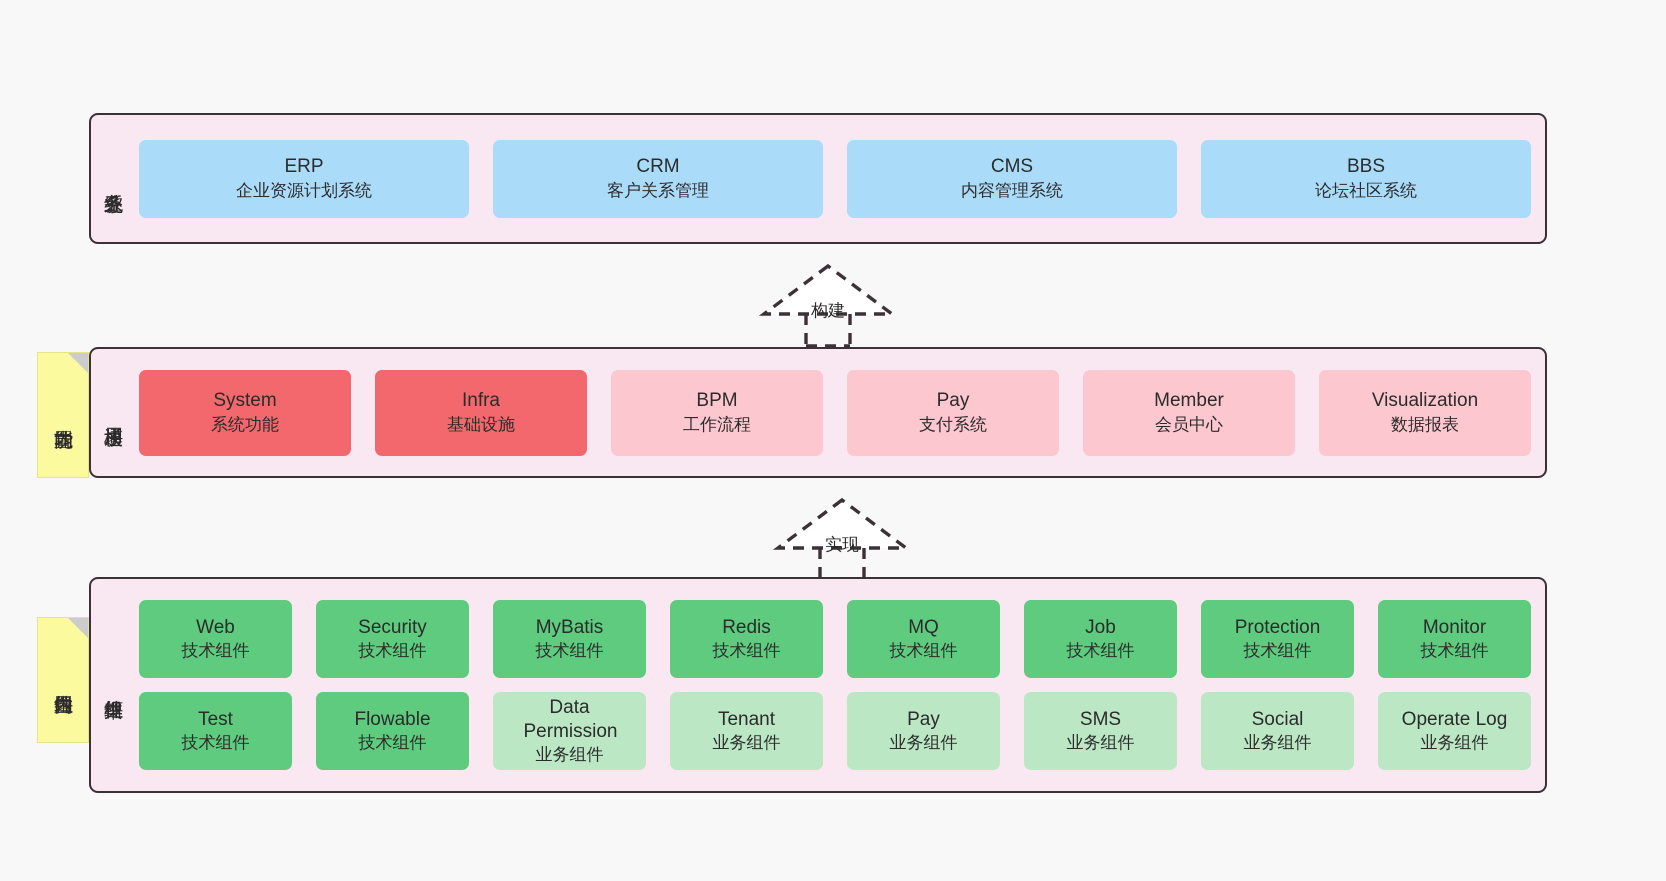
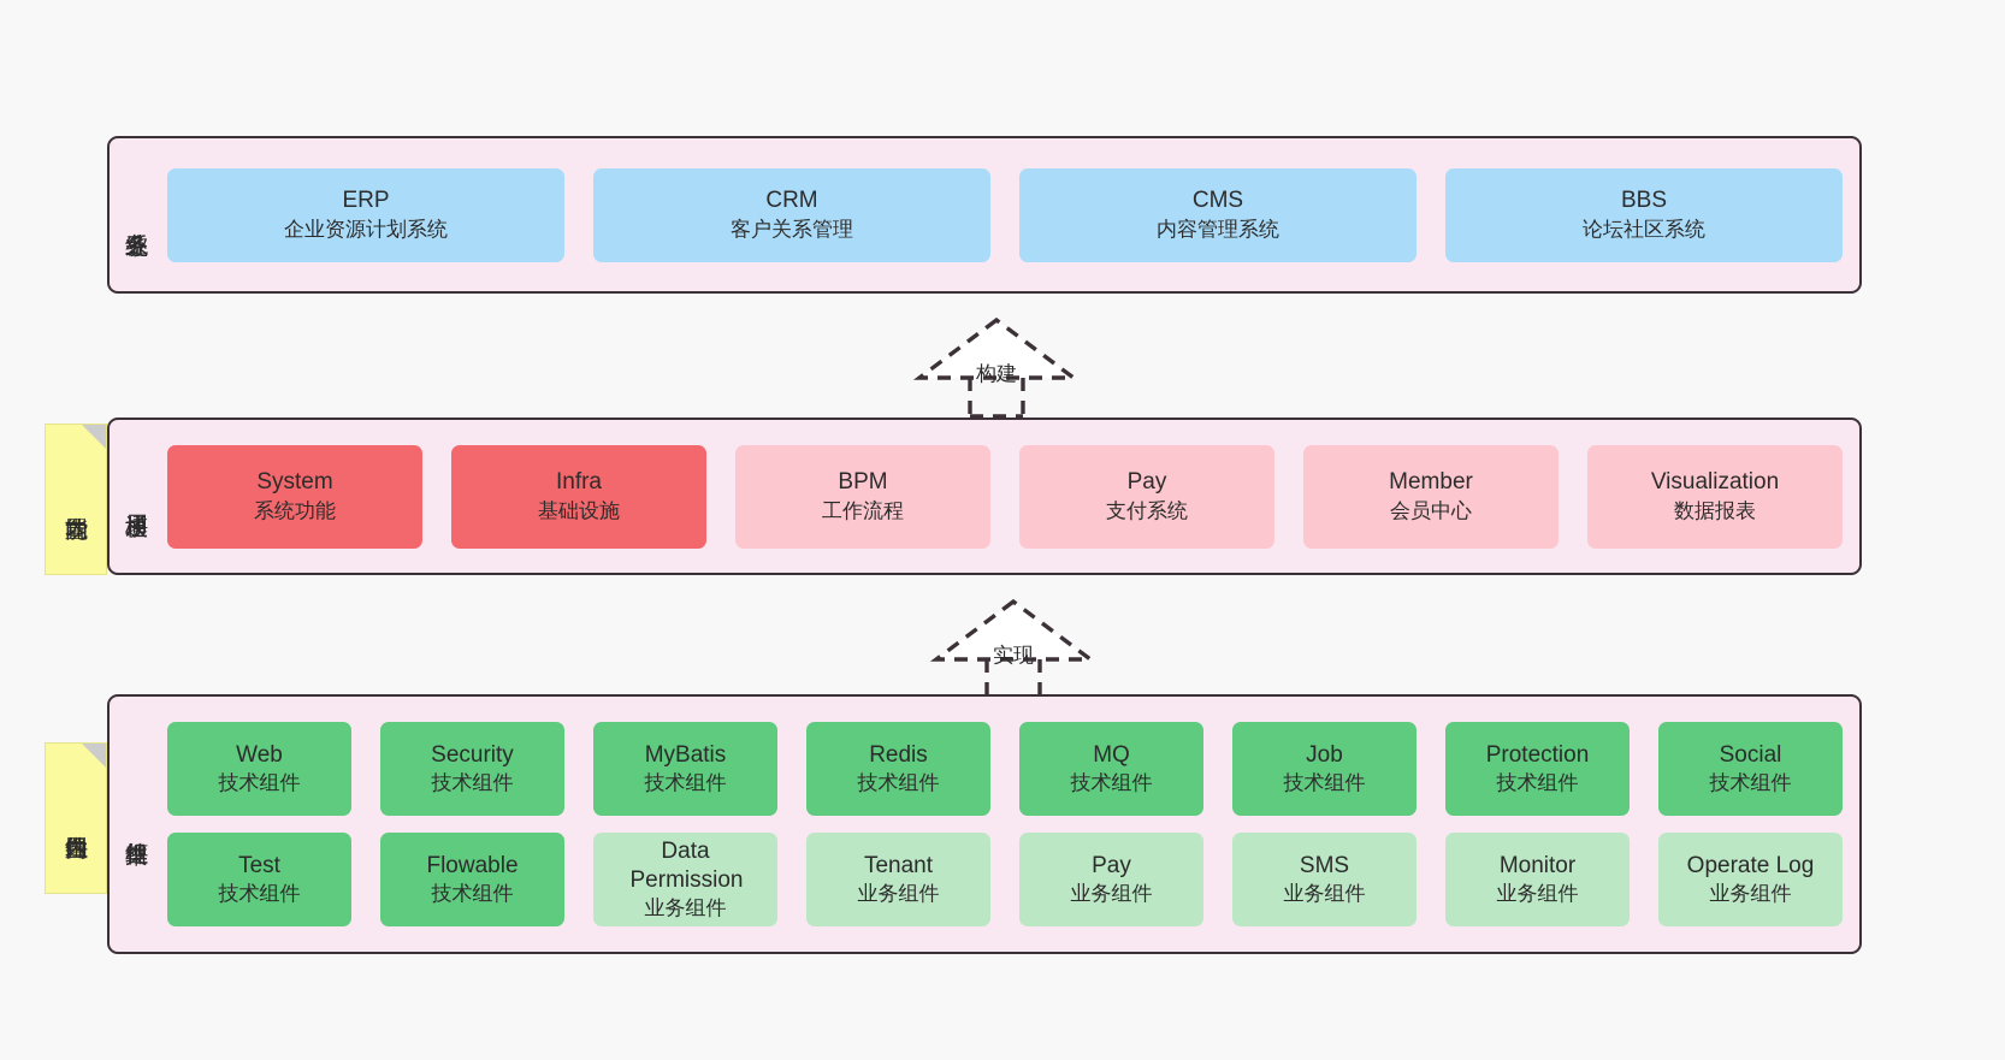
  ERP
  企业资源计划系统
  CRM
  客户关系管理
  CMS
  内容管理系统
  BBS
  论坛社区系统
  构建
  System
  系统功能
  Infra
  基础设施
  BPM
  工作流程
  Pay
  支付系统
  Member
  会员中心
  Visualization
  数据报表
  实现
  Web
  技术组件
  Security
  技术组件
  MyBatis
  技术组件
  Redis
  技术组件
  MQ
  技术组件
  Job
  技术组件
  Protection
  技术组件
- Monitor
+ Social
  技术组件
  Test
  技术组件
  Flowable
  技术组件
  Data Permission
  业务组件
  Tenant
  业务组件
  Pay
  业务组件
  SMS
  业务组件
- Social
+ Monitor
  业务组件
  Operate Log
  业务组件
